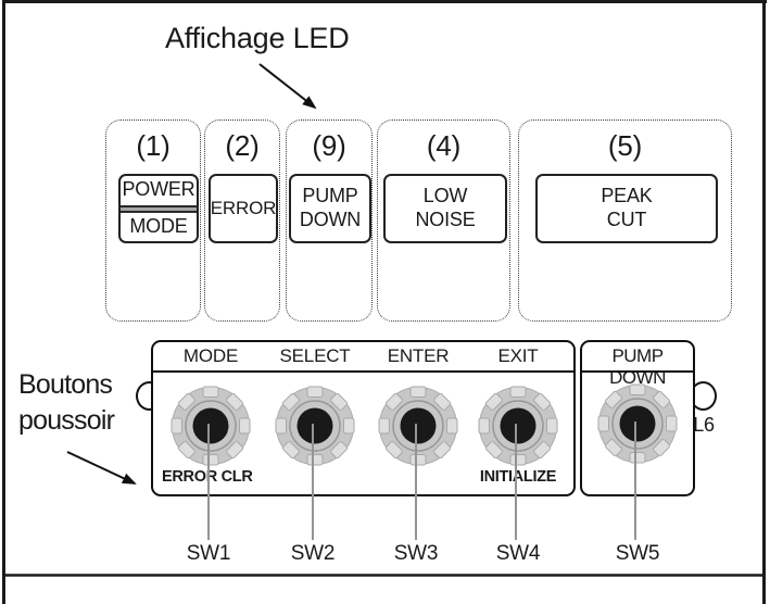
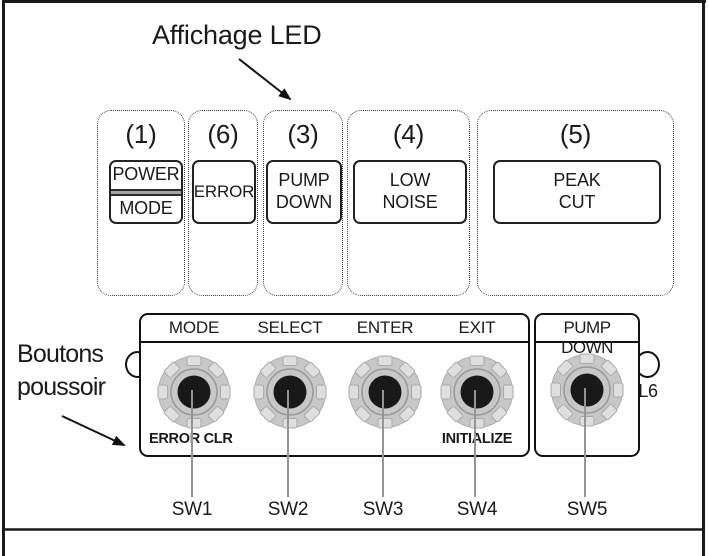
  Affichage LED
  Boutons
  poussoir
  (1)
  POWER
  MODE
- (2)
+ (6)
  ERROR
- (9)
+ (3)
  PUMP
  DOWN
  (4)
  LOW
  NOISE
  (5)
  PEAK
  CUT
  L6
  MODE
  SELECT
  ENTER
  EXIT
  ERROR CLR
  INITIALIZE
  PUMP DOWN
  SW1
  SW2
  SW3
  SW4
  SW5
